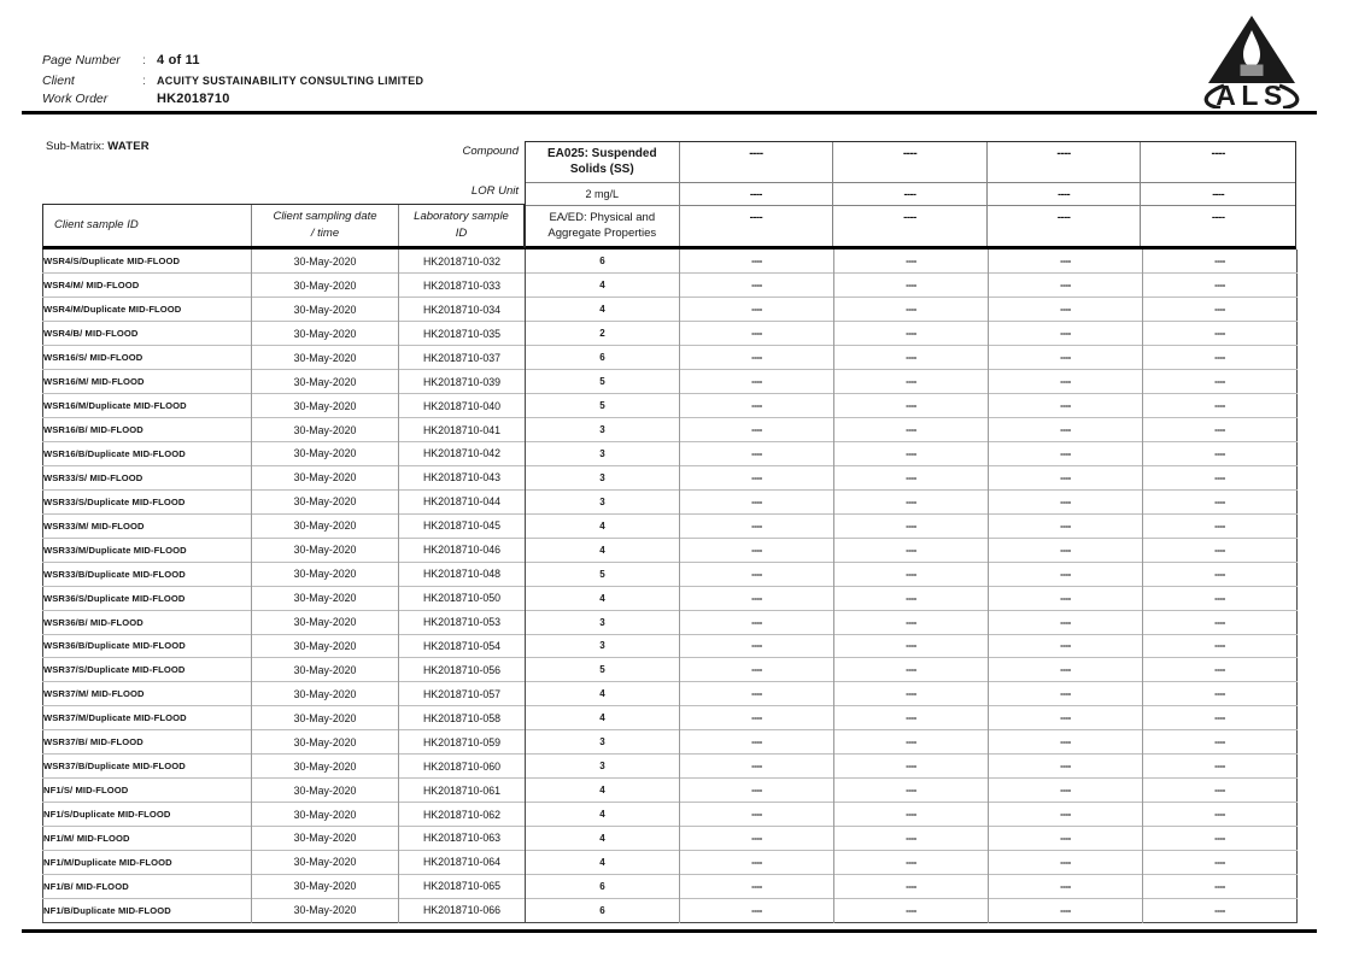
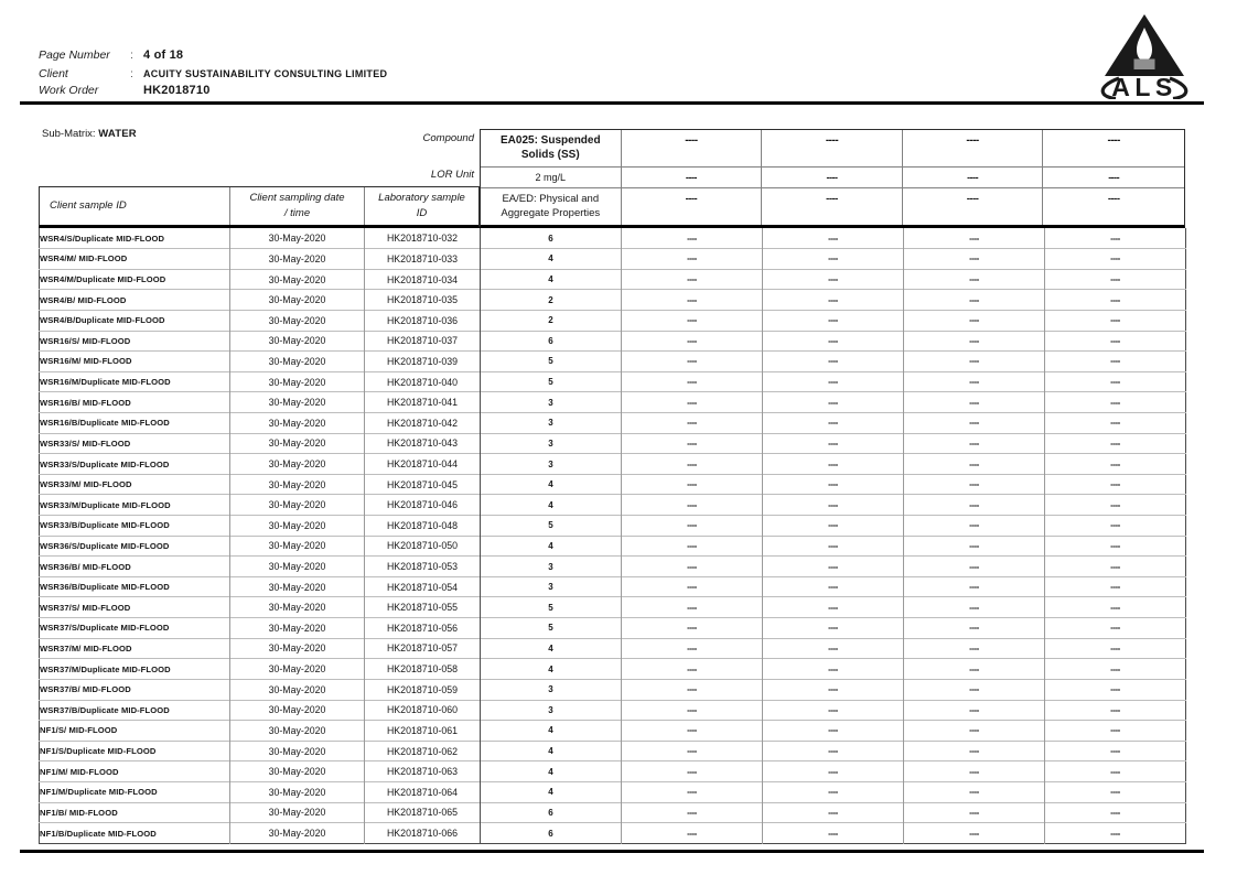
- Page Number : 4 of 11
+ Page Number : 4 of 18
  Client : ACUITY SUSTAINABILITY CONSULTING LIMITED
  Work Order HK2018710
  ALS
  Sub-Matrix: WATER
  Compound
  LOR Unit
  EA025: Suspended Solids (SS)
  ----
  ----
  ----
  ----
  2 mg/L
  ----
  ----
  ----
  ----
  EA/ED: Physical and Aggregate Properties
  ----
  ----
  ----
  ----
  Client sample ID
  Client sampling date
  / time
  Laboratory sample
  ID
  WSR4/S/Duplicate MID-FLOOD	30-May-2020	HK2018710-032	6	----	----	----	----
  WSR4/M/ MID-FLOOD	30-May-2020	HK2018710-033	4	----	----	----	----
  WSR4/M/Duplicate MID-FLOOD	30-May-2020	HK2018710-034	4	----	----	----	----
  WSR4/B/ MID-FLOOD	30-May-2020	HK2018710-035	2	----	----	----	----
+ WSR4/B/Duplicate MID-FLOOD	30-May-2020	HK2018710-036	2	----	----	----	----
  WSR16/S/ MID-FLOOD	30-May-2020	HK2018710-037	6	----	----	----	----
  WSR16/M/ MID-FLOOD	30-May-2020	HK2018710-039	5	----	----	----	----
  WSR16/M/Duplicate MID-FLOOD	30-May-2020	HK2018710-040	5	----	----	----	----
  WSR16/B/ MID-FLOOD	30-May-2020	HK2018710-041	3	----	----	----	----
  WSR16/B/Duplicate MID-FLOOD	30-May-2020	HK2018710-042	3	----	----	----	----
  WSR33/S/ MID-FLOOD	30-May-2020	HK2018710-043	3	----	----	----	----
  WSR33/S/Duplicate MID-FLOOD	30-May-2020	HK2018710-044	3	----	----	----	----
  WSR33/M/ MID-FLOOD	30-May-2020	HK2018710-045	4	----	----	----	----
  WSR33/M/Duplicate MID-FLOOD	30-May-2020	HK2018710-046	4	----	----	----	----
  WSR33/B/Duplicate MID-FLOOD	30-May-2020	HK2018710-048	5	----	----	----	----
  WSR36/S/Duplicate MID-FLOOD	30-May-2020	HK2018710-050	4	----	----	----	----
  WSR36/B/ MID-FLOOD	30-May-2020	HK2018710-053	3	----	----	----	----
  WSR36/B/Duplicate MID-FLOOD	30-May-2020	HK2018710-054	3	----	----	----	----
+ WSR37/S/ MID-FLOOD	30-May-2020	HK2018710-055	5	----	----	----	----
  WSR37/S/Duplicate MID-FLOOD	30-May-2020	HK2018710-056	5	----	----	----	----
  WSR37/M/ MID-FLOOD	30-May-2020	HK2018710-057	4	----	----	----	----
  WSR37/M/Duplicate MID-FLOOD	30-May-2020	HK2018710-058	4	----	----	----	----
  WSR37/B/ MID-FLOOD	30-May-2020	HK2018710-059	3	----	----	----	----
  WSR37/B/Duplicate MID-FLOOD	30-May-2020	HK2018710-060	3	----	----	----	----
  NF1/S/ MID-FLOOD	30-May-2020	HK2018710-061	4	----	----	----	----
  NF1/S/Duplicate MID-FLOOD	30-May-2020	HK2018710-062	4	----	----	----	----
  NF1/M/ MID-FLOOD	30-May-2020	HK2018710-063	4	----	----	----	----
  NF1/M/Duplicate MID-FLOOD	30-May-2020	HK2018710-064	4	----	----	----	----
  NF1/B/ MID-FLOOD	30-May-2020	HK2018710-065	6	----	----	----	----
  NF1/B/Duplicate MID-FLOOD	30-May-2020	HK2018710-066	6	----	----	----	----
